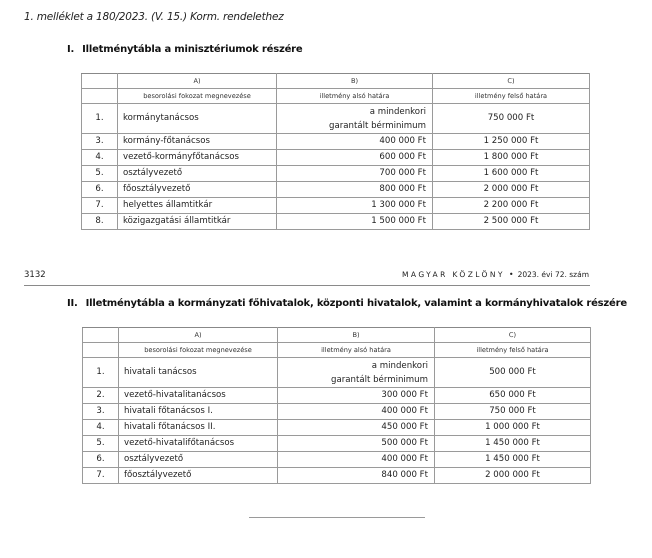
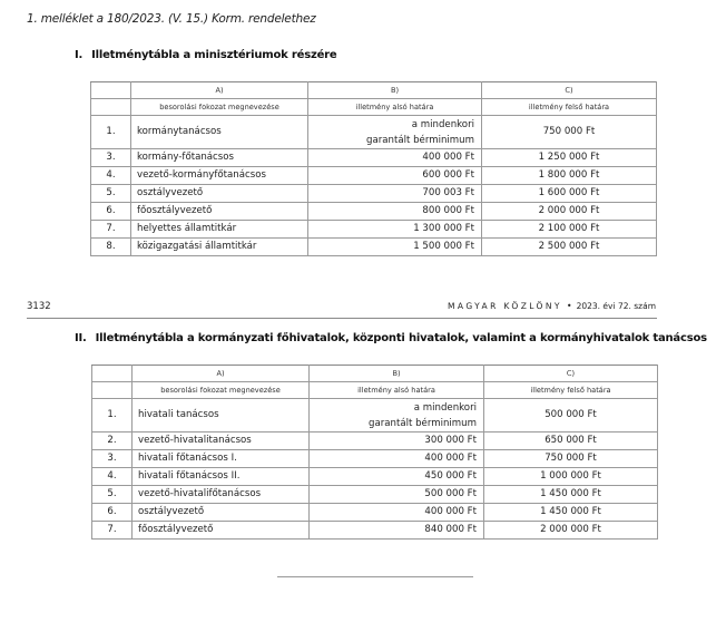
  1. melléklet a 180/2023. (V. 15.) Korm. rendelethez
  I. Illetménytábla a minisztériumok részére
  	A)	B)	C)
  	besorolási fokozat megnevezése	illetmény alsó határa	illetmény felső határa
  1.	kormánytanácsos	a mindenkorigarantált bérminimum	750 000 Ft
  3.	kormány-főtanácsos	400 000 Ft	1 250 000 Ft
  4.	vezető-kormányfőtanácsos	600 000 Ft	1 800 000 Ft
- 5.	osztályvezető	700 000 Ft	1 600 000 Ft
+ 5.	osztályvezető	700 003 Ft	1 600 000 Ft
  6.	főosztályvezető	800 000 Ft	2 000 000 Ft
- 7.	helyettes államtitkár	1 300 000 Ft	2 200 000 Ft
+ 7.	helyettes államtitkár	1 300 000 Ft	2 100 000 Ft
  8.	közigazgatási államtitkár	1 500 000 Ft	2 500 000 Ft
  3132
  MAGYAR KÖZLÖNY • 2023. évi 72. szám
- II. Illetménytábla a kormányzati főhivatalok, központi hivatalok, valamint a kormányhivatalok részére
+ II. Illetménytábla a kormányzati főhivatalok, központi hivatalok, valamint a kormányhivatalok tanácsos
  	A)	B)	C)
  	besorolási fokozat megnevezése	illetmény alsó határa	illetmény felső határa
  1.	hivatali tanácsos	a mindenkorigarantált bérminimum	500 000 Ft
  2.	vezető-hivatalitanácsos	300 000 Ft	650 000 Ft
  3.	hivatali főtanácsos I.	400 000 Ft	750 000 Ft
  4.	hivatali főtanácsos II.	450 000 Ft	1 000 000 Ft
  5.	vezető-hivatalifőtanácsos	500 000 Ft	1 450 000 Ft
  6.	osztályvezető	400 000 Ft	1 450 000 Ft
  7.	főosztályvezető	840 000 Ft	2 000 000 Ft
